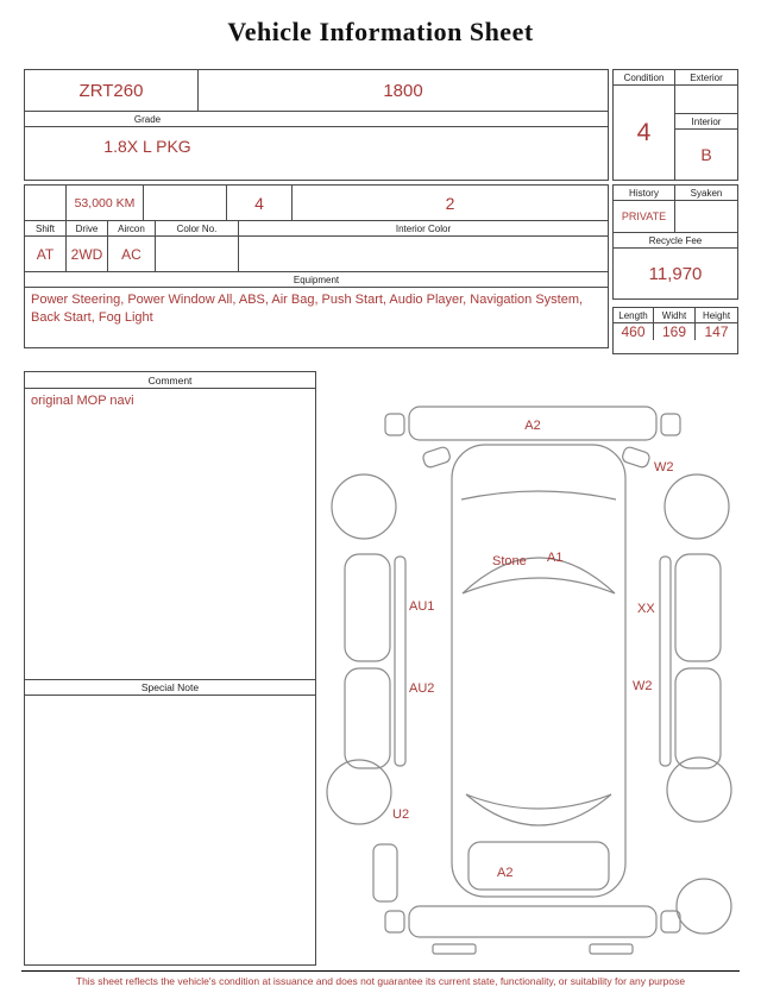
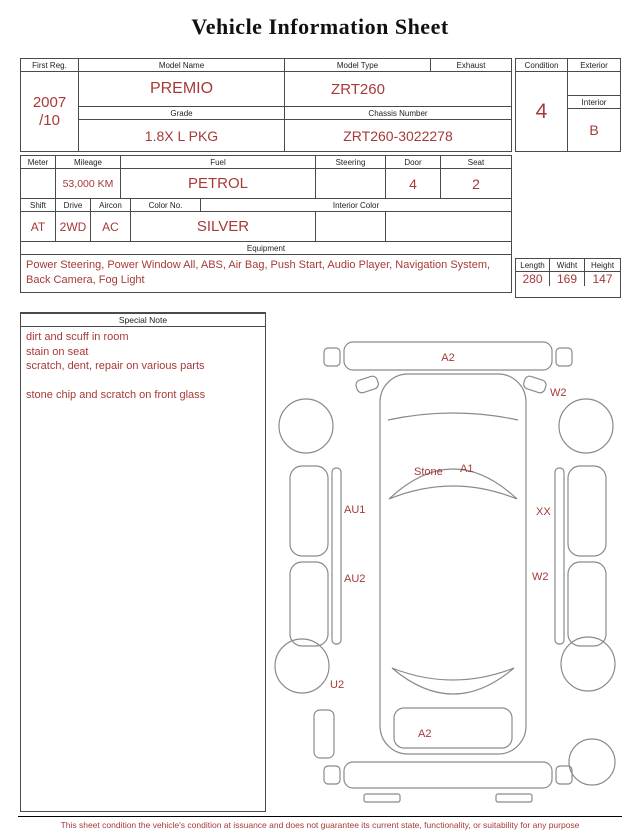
  Vehicle Information Sheet
+ First Reg.
+ Model Name
+ Model Type
+ Exhaust
+ 2007
+ /10
+ PREMIO
  ZRT260
- 1800
  Grade
+ Chassis Number
  1.8X L PKG
+ ZRT260-3022278
  Condition
  Exterior
  4
  Interior
  B
+ Meter
+ Mileage
+ Fuel
+ Steering
+ Door
+ Seat
  53,000 KM
+ PETROL
  4
  2
  Shift
  Drive
  Aircon
  Color No.
  Interior Color
  AT
  2WD
  AC
+ SILVER
  Equipment
- Power Steering, Power Window All, ABS, Air Bag, Push Start, Audio Player, Navigation System, Back Start, Fog Light
+ Power Steering, Power Window All, ABS, Air Bag, Push Start, Audio Player, Navigation System, Back Camera, Fog Light
- History
- Syaken
- PRIVATE
- Recycle Fee
- 11,970
  Length
  Widht
  Height
- 460
+ 280
  169
  147
- Comment
- original MOP navi
  Special Note
+ dirt and scuff in room
+ stain on seat
+ scratch, dent, repair on various parts
+ stone chip and scratch on front glass
  A2
  W2
  Stone
  A1
  AU1
  XX
  AU2
  W2
  U2
  A2
- This sheet reflects the vehicle's condition at issuance and does not guarantee its current state, functionality, or suitability for any purpose
+ This sheet condition the vehicle's condition at issuance and does not guarantee its current state, functionality, or suitability for any purpose
